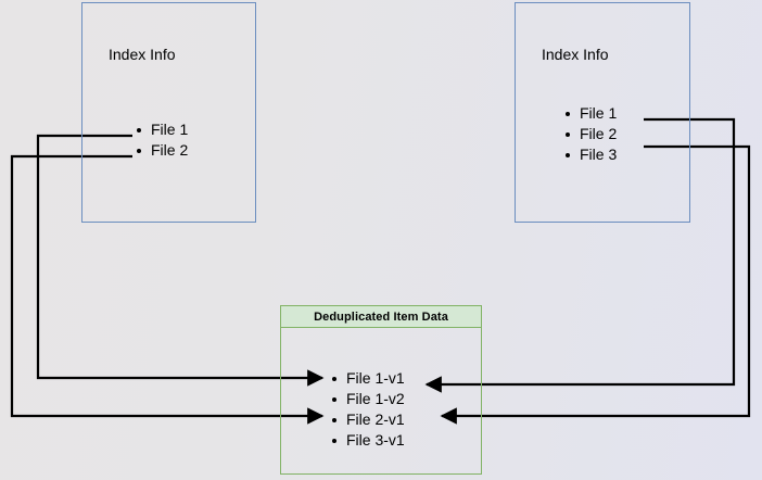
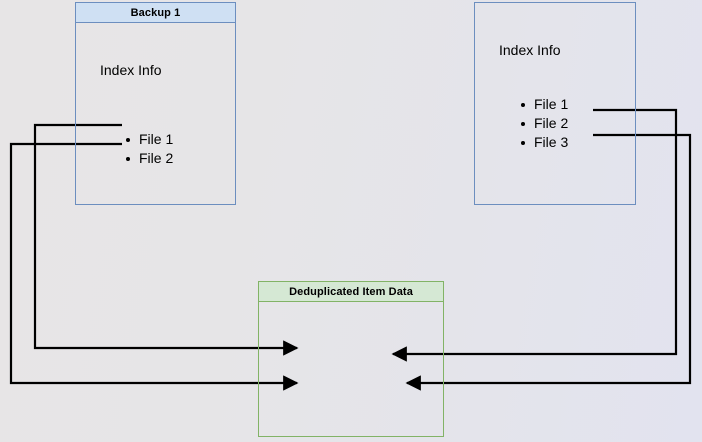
+ Backup 1
  Index Info
  File 1
  File 2
  Index Info
  File 1
  File 2
  File 3
  Deduplicated Item Data
- File 1-v1
- File 1-v2
- File 2-v1
- File 3-v1
